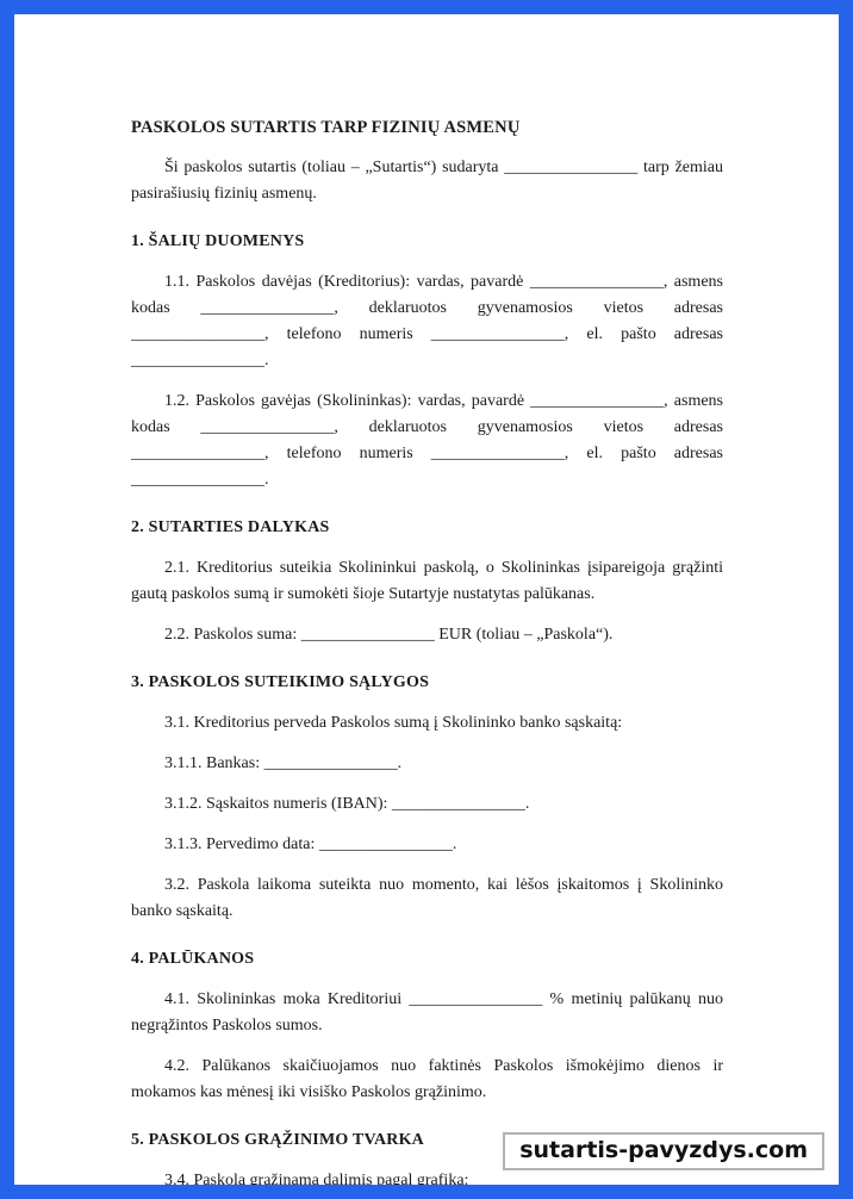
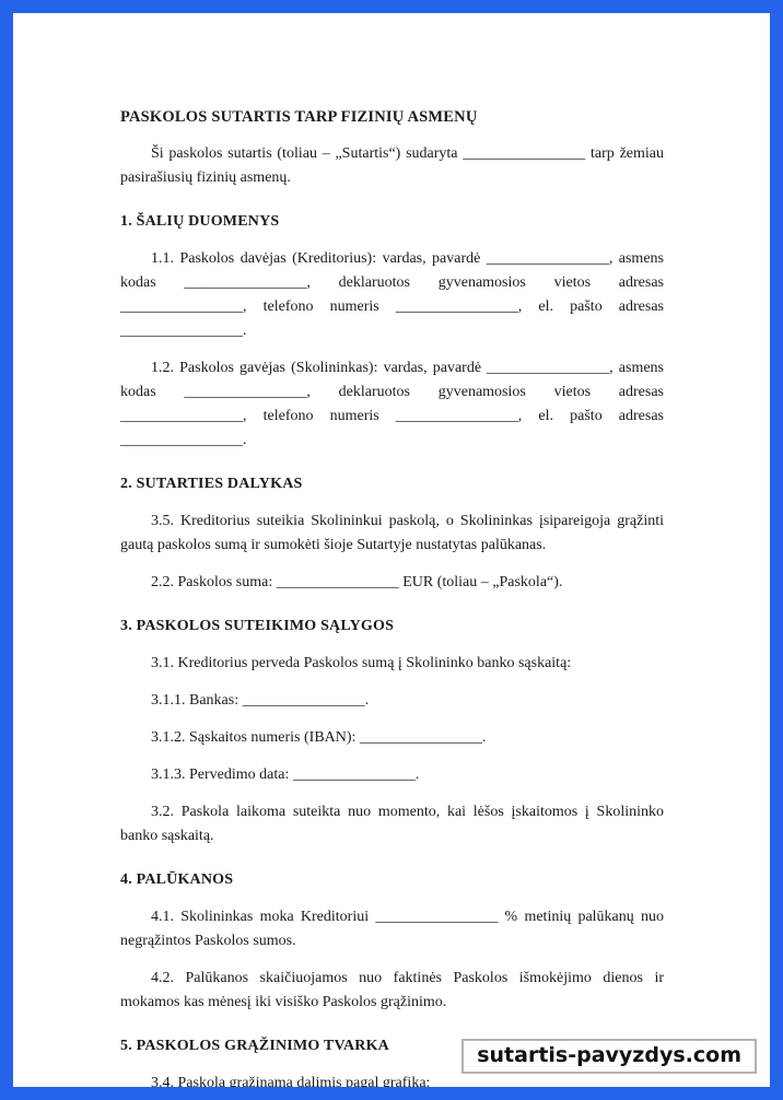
  PASKOLOS SUTARTIS TARP FIZINIŲ ASMENŲ
  Ši paskolos sutartis (toliau – „Sutartis“) sudaryta ________________ tarp žemiau pasirašiusių fizinių asmenų.
  1. ŠALIŲ DUOMENYS
  1.1. Paskolos davėjas (Kreditorius): vardas, pavardė ________________, asmens kodas ________________, deklaruotos gyvenamosios vietos adresas ________________, telefono numeris ________________, el. pašto adresas ________________.
  1.2. Paskolos gavėjas (Skolininkas): vardas, pavardė ________________, asmens kodas ________________, deklaruotos gyvenamosios vietos adresas ________________, telefono numeris ________________, el. pašto adresas ________________.
  2. SUTARTIES DALYKAS
- 2.1. Kreditorius suteikia Skolininkui paskolą, o Skolininkas įsipareigoja grąžinti gautą paskolos sumą ir sumokėti šioje Sutartyje nustatytas palūkanas.
+ 3.5. Kreditorius suteikia Skolininkui paskolą, o Skolininkas įsipareigoja grąžinti gautą paskolos sumą ir sumokėti šioje Sutartyje nustatytas palūkanas.
  2.2. Paskolos suma: ________________ EUR (toliau – „Paskola“).
  3. PASKOLOS SUTEIKIMO SĄLYGOS
  3.1. Kreditorius perveda Paskolos sumą į Skolininko banko sąskaitą:
  3.1.1. Bankas: ________________.
  3.1.2. Sąskaitos numeris (IBAN): ________________.
  3.1.3. Pervedimo data: ________________.
  3.2. Paskola laikoma suteikta nuo momento, kai lėšos įskaitomos į Skolininko banko sąskaitą.
  4. PALŪKANOS
  4.1. Skolininkas moka Kreditoriui ________________ % metinių palūkanų nuo negrąžintos Paskolos sumos.
  4.2. Palūkanos skaičiuojamos nuo faktinės Paskolos išmokėjimo dienos ir mokamos kas mėnesį iki visiško Paskolos grąžinimo.
  5. PASKOLOS GRĄŽINIMO TVARKA
  3.4. Paskola grąžinama dalimis pagal grafiką:
  sutartis-pavyzdys.com
